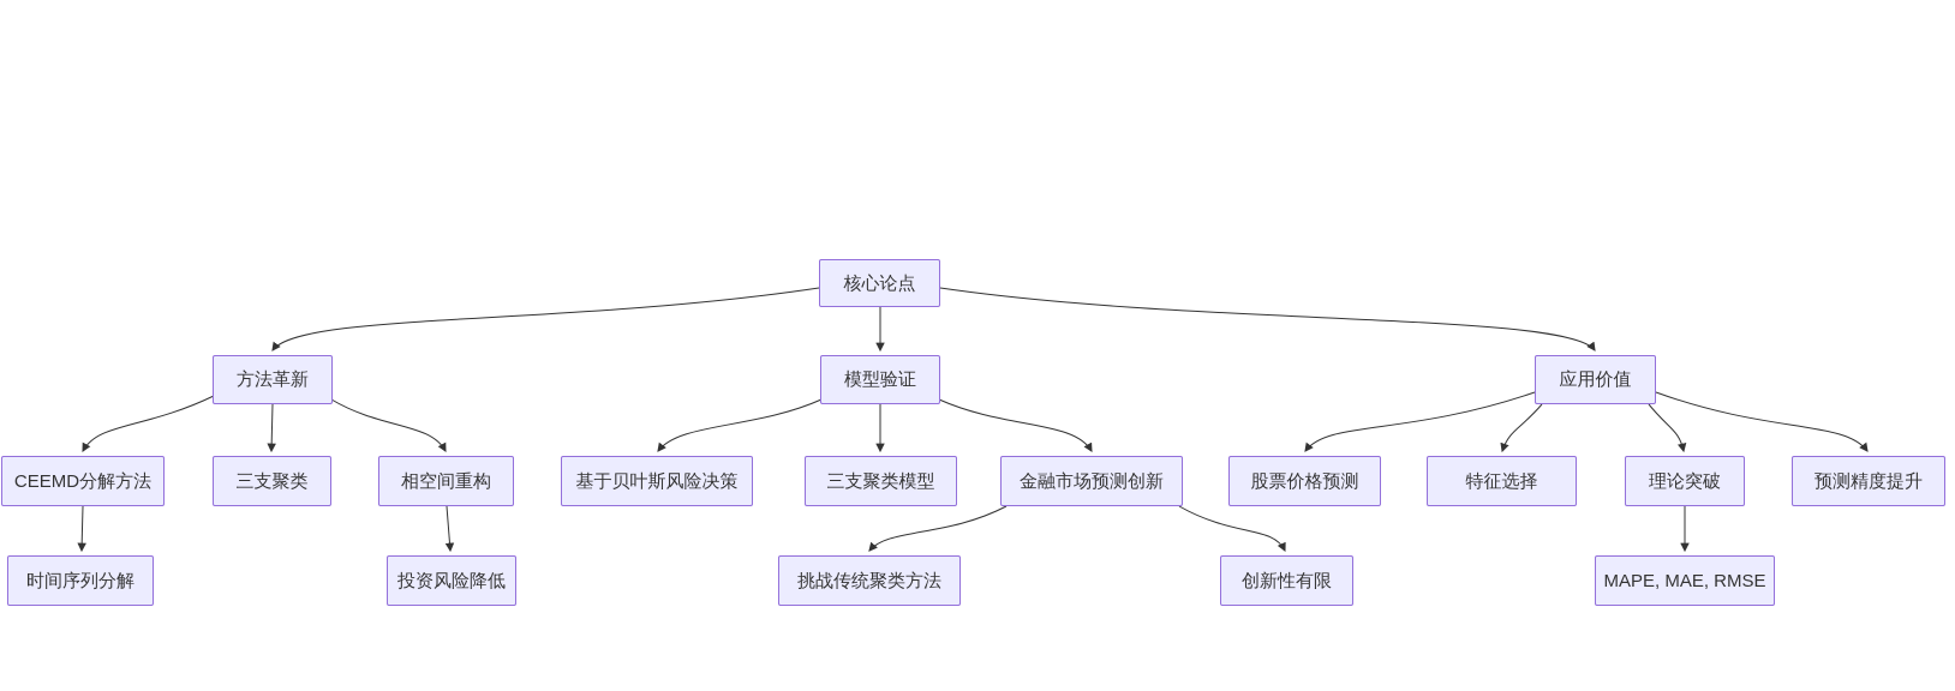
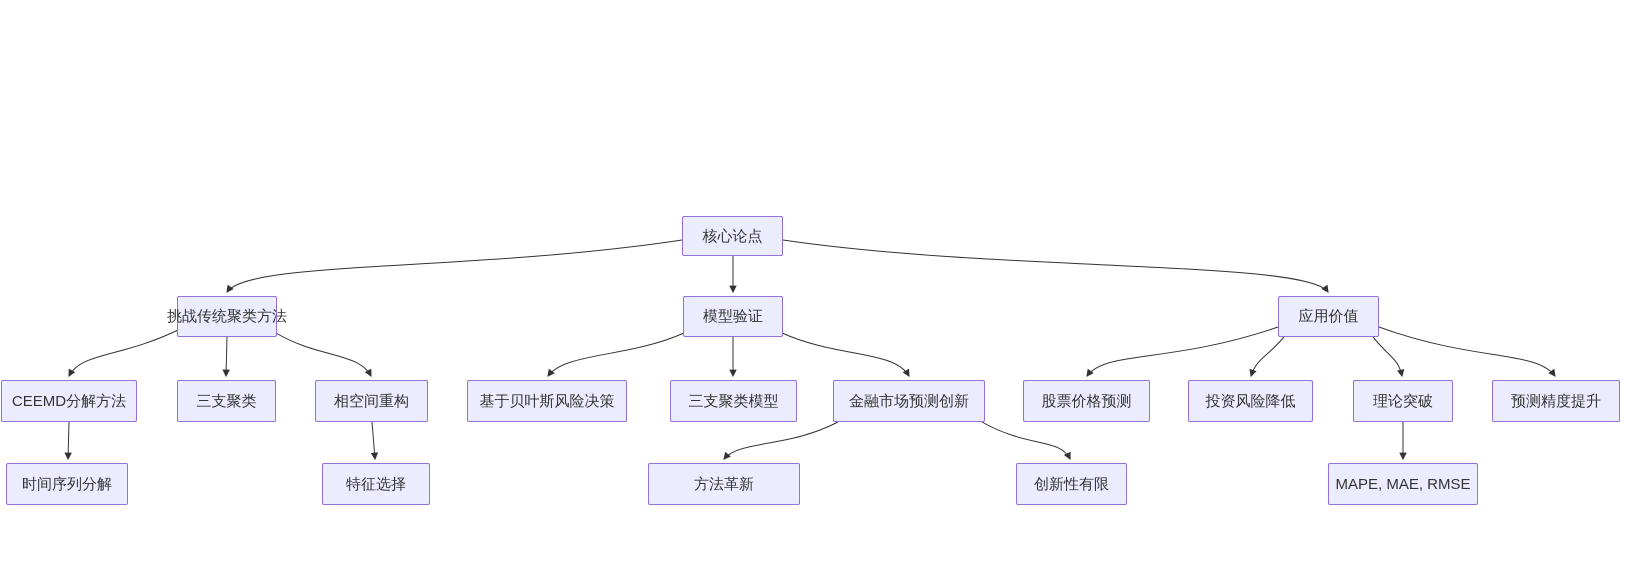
  核心论点
- 方法革新
+ 挑战传统聚类方法
  模型验证
  应用价值
  CEEMD分解方法
  三支聚类
  相空间重构
  基于贝叶斯风险决策
  三支聚类模型
  金融市场预测创新
  股票价格预测
- 特征选择
+ 投资风险降低
  理论突破
  预测精度提升
  时间序列分解
- 投资风险降低
+ 特征选择
- 挑战传统聚类方法
+ 方法革新
  创新性有限
  MAPE, MAE, RMSE
